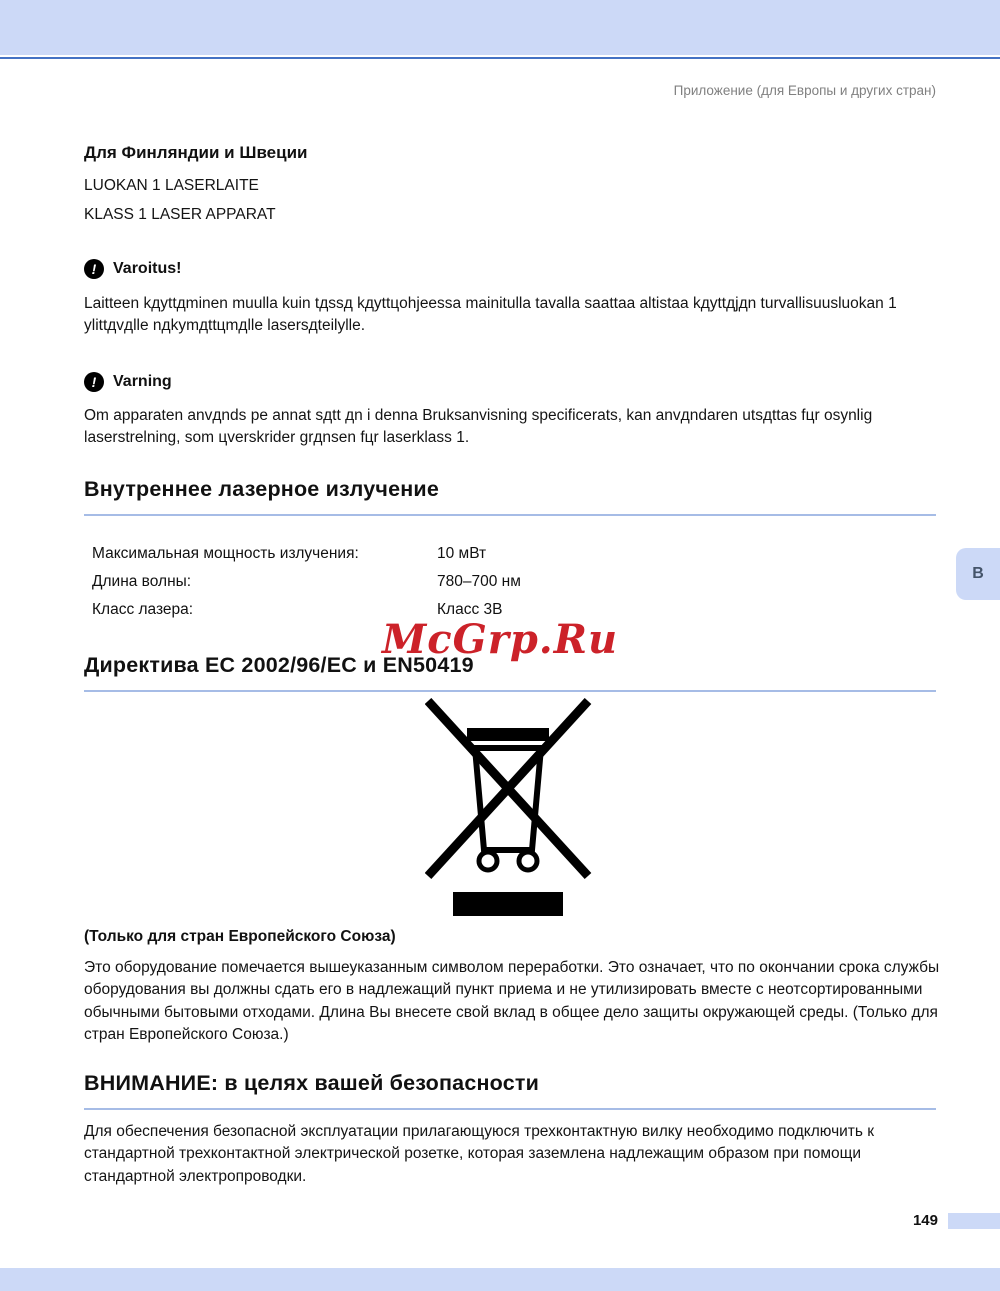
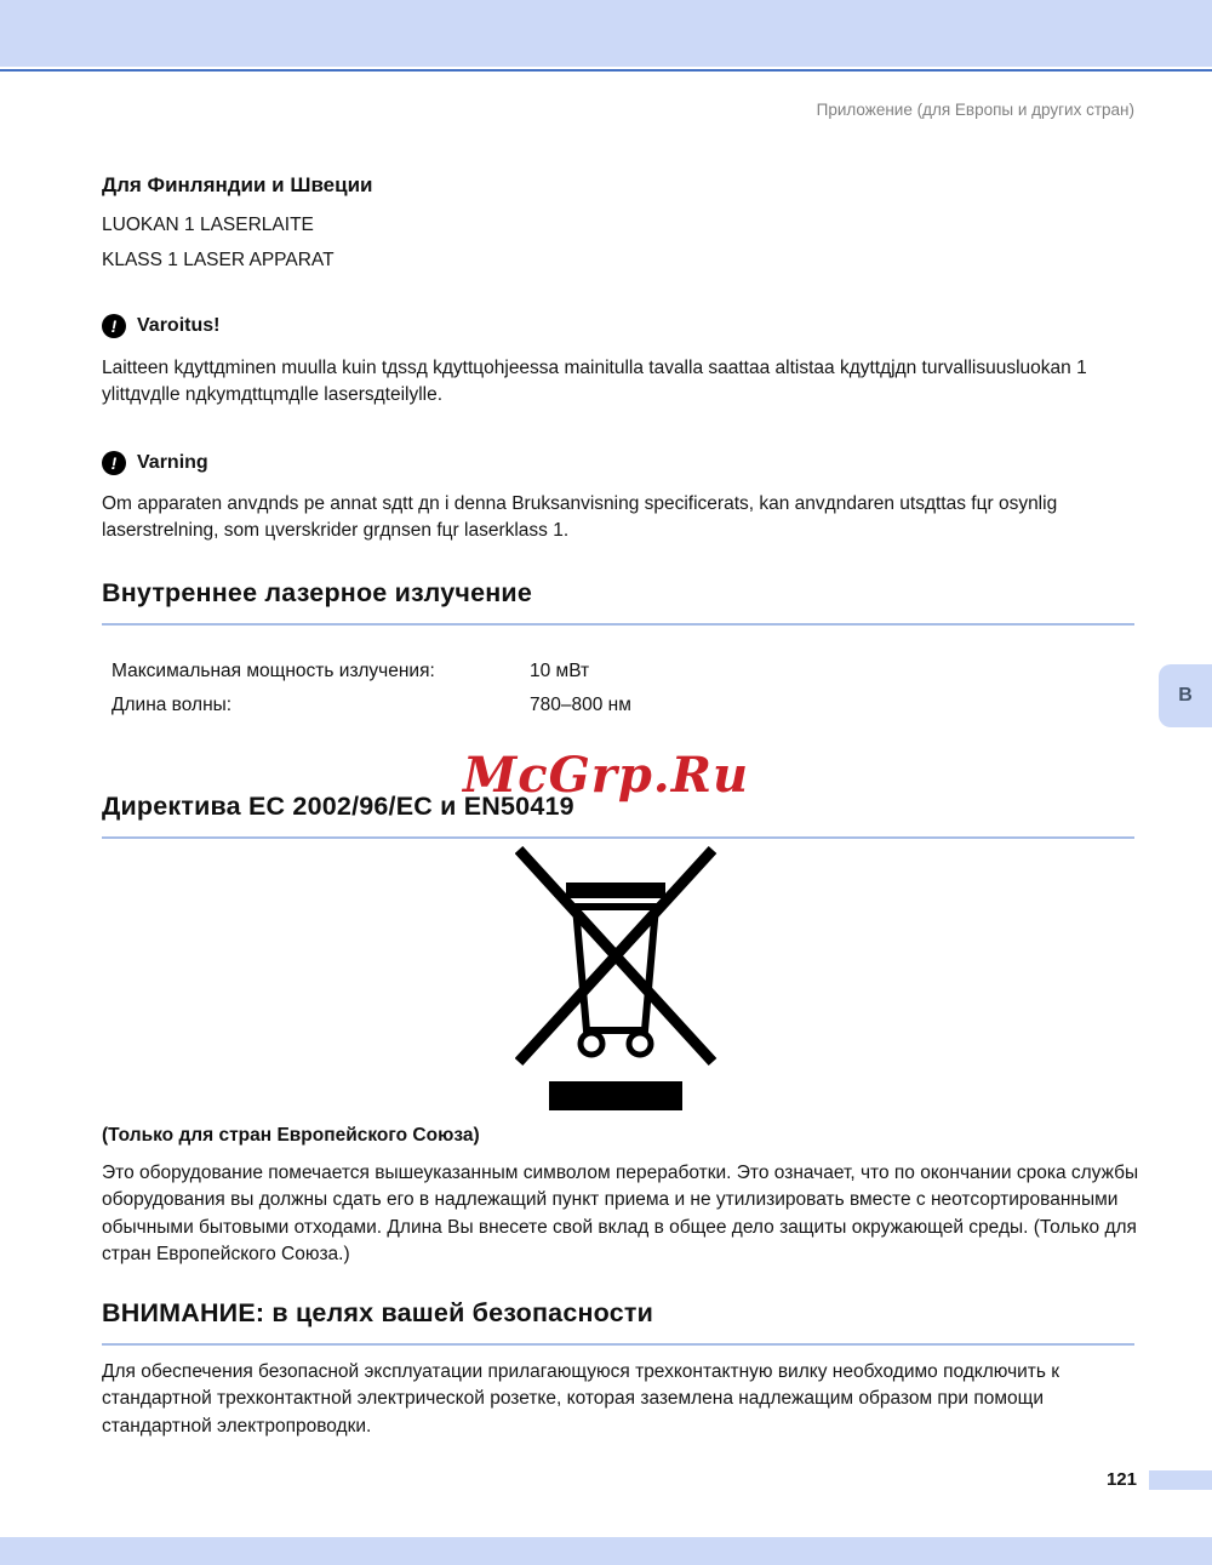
  Приложение (для Европы и других стран)
  Для Финляндии и Швеции
  LUOKAN 1 LASERLAITE
  KLASS 1 LASER APPARAT
  !
  Varoitus!
  Laitteen kдyttдminen muulla kuin tдssд kдyttцohjeessa mainitulla tavalla saattaa altistaa kдyttдjдn turvallisuusluokan 1 ylittдvдlle nдkymдttцmдlle lasersдteilylle.
  !
  Varning
  Om apparaten anvдnds pe annat sдtt дn i denna Bruksanvisning specificerats, kan anvдndaren utsдttas fцr osynlig laserstrelning, som цverskrider grдnsen fцr laserklass 1.
  Внутреннее лазерное излучение
  Максимальная мощность излучения:
  10 мВт
  Длина волны:
- 780–700 нм
+ 780–800 нм
- Класс лазера:
- Класс 3B
  B
  McGrp.Ru
  Директива ЕС 2002/96/EC и EN50419
  (Только для стран Европейского Союза)
  Это оборудование помечается вышеуказанным символом переработки. Это означает, что по окончании срока службы оборудования вы должны сдать его в надлежащий пункт приема и не утилизировать вместе с неотсортированными обычными бытовыми отходами. Длина Вы внесете свой вклад в общее дело защиты окружающей среды. (Только для стран Европейского Союза.)
  ВНИМАНИЕ: в целях вашей безопасности
  Для обеспечения безопасной эксплуатации прилагающуюся трехконтактную вилку необходимо подключить к стандартной трехконтактной электрической розетке, которая заземлена надлежащим образом при помощи стандартной электропроводки.
- 149
+ 121
